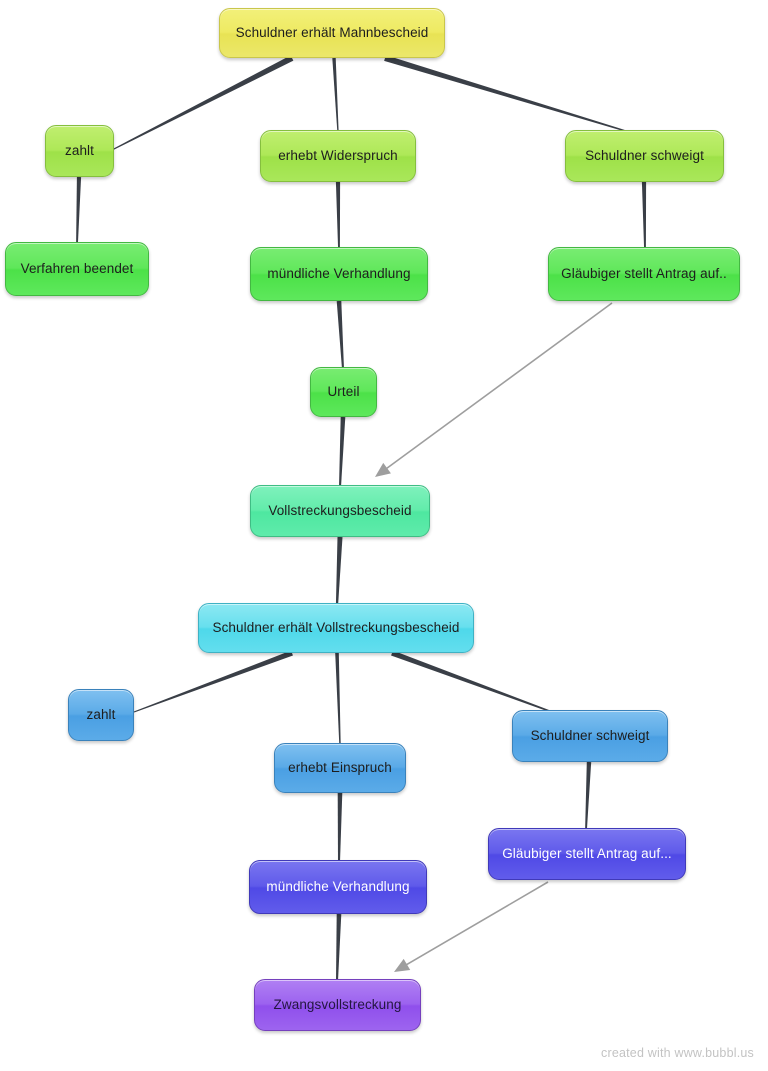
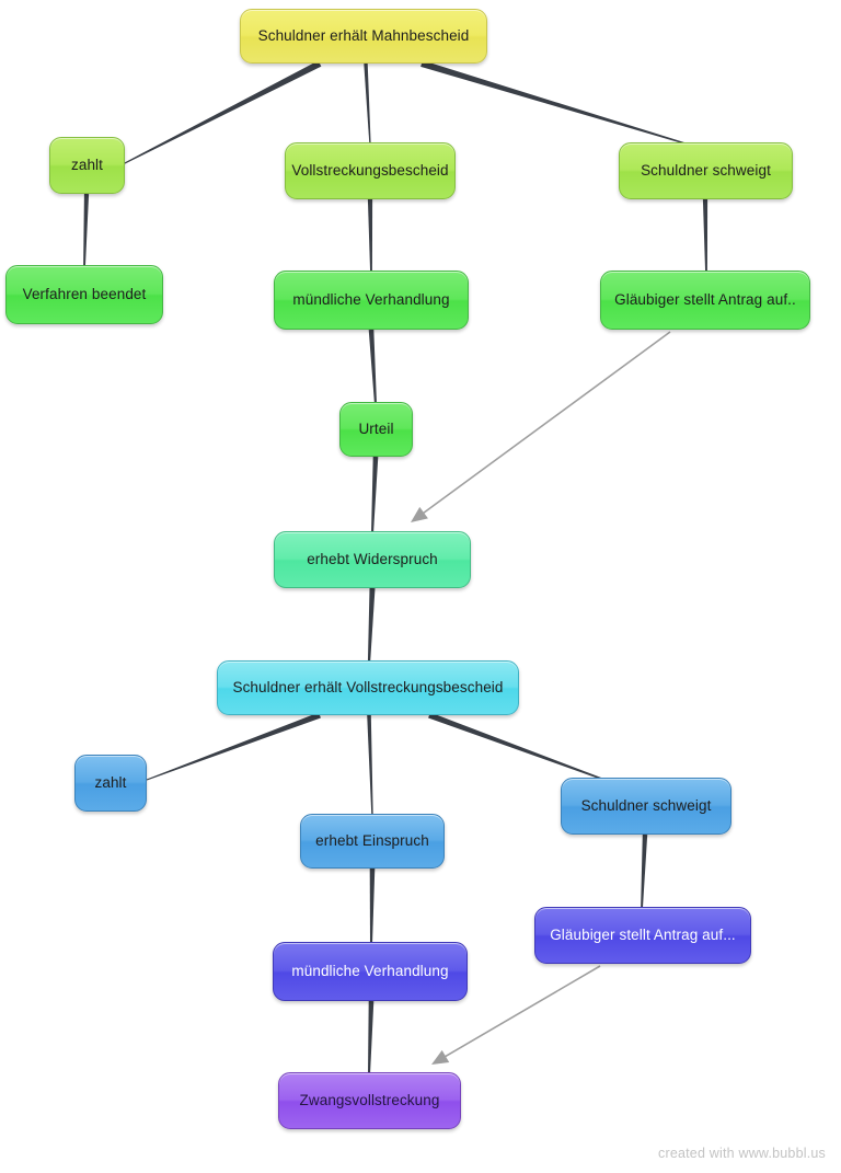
  Schuldner erhält Mahnbescheid
  zahlt
- erhebt Widerspruch
+ Vollstreckungsbescheid
  Schuldner schweigt
  Verfahren beendet
  mündliche Verhandlung
  Gläubiger stellt Antrag auf..
  Urteil
- Vollstreckungsbescheid
+ erhebt Widerspruch
  Schuldner erhält Vollstreckungsbescheid
  zahlt
  erhebt Einspruch
  Schuldner schweigt
  Gläubiger stellt Antrag auf...
  mündliche Verhandlung
  Zwangsvollstreckung
  created with www.bubbl.us
